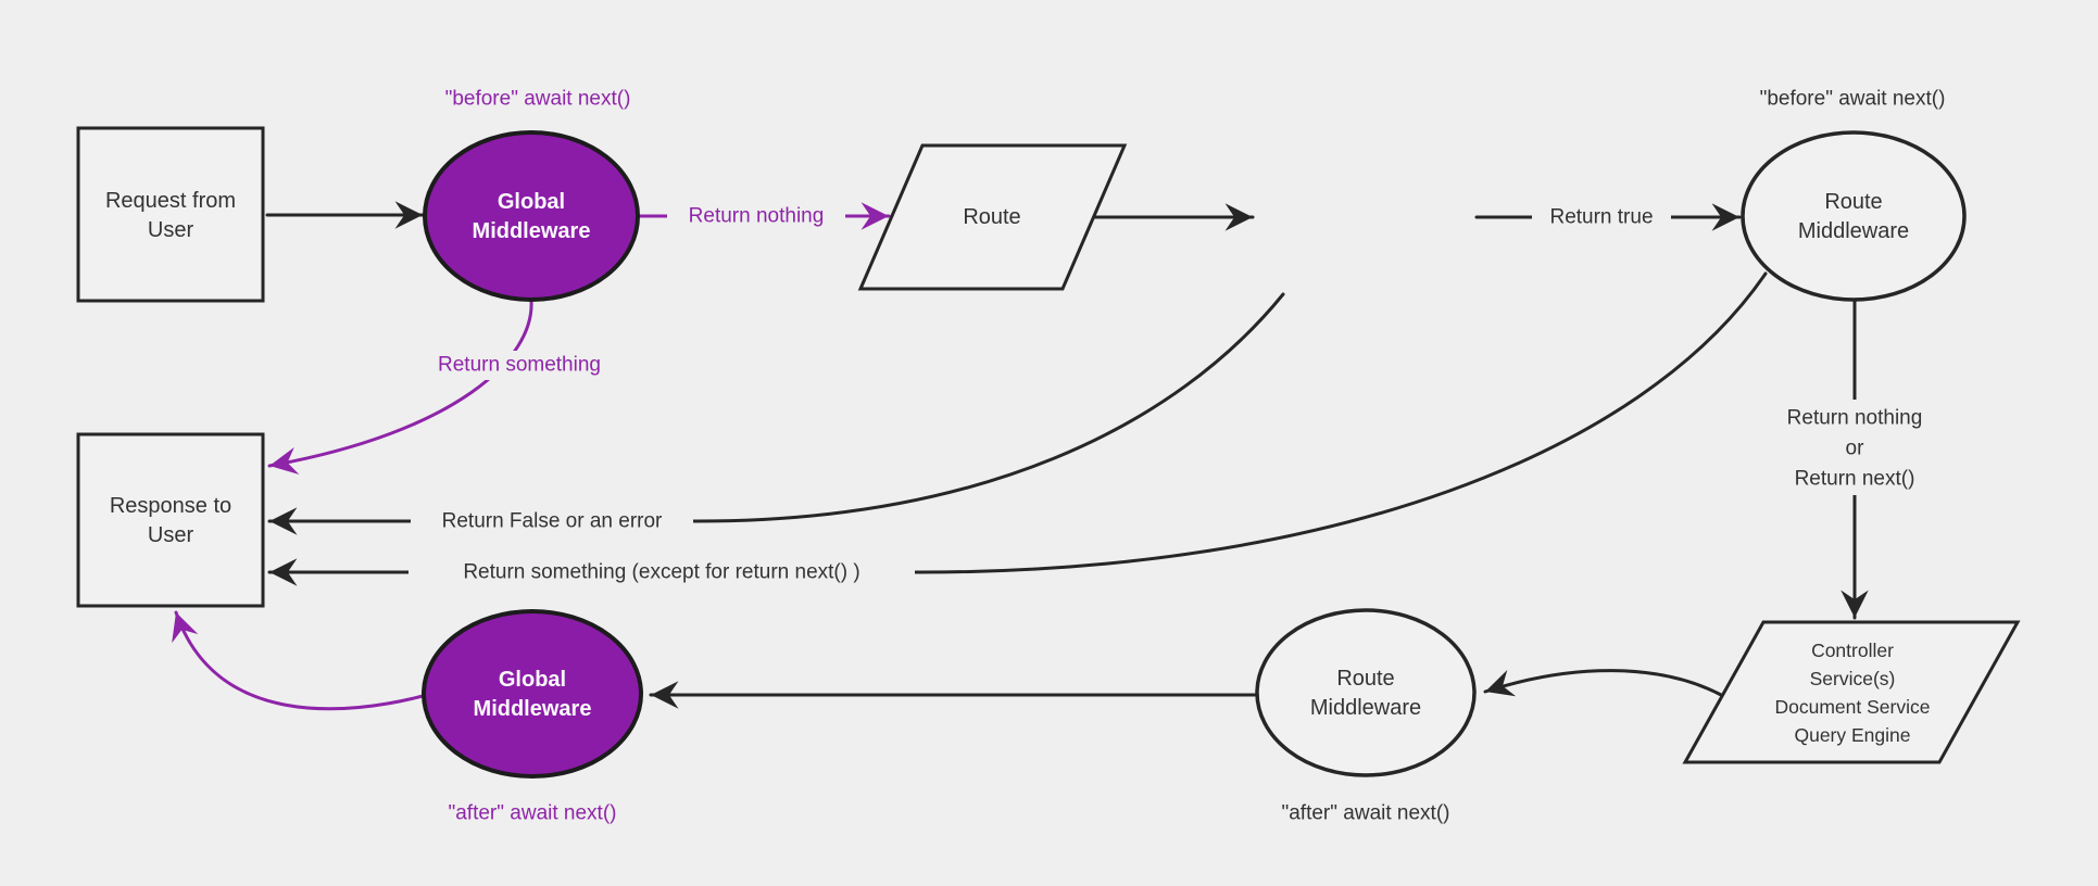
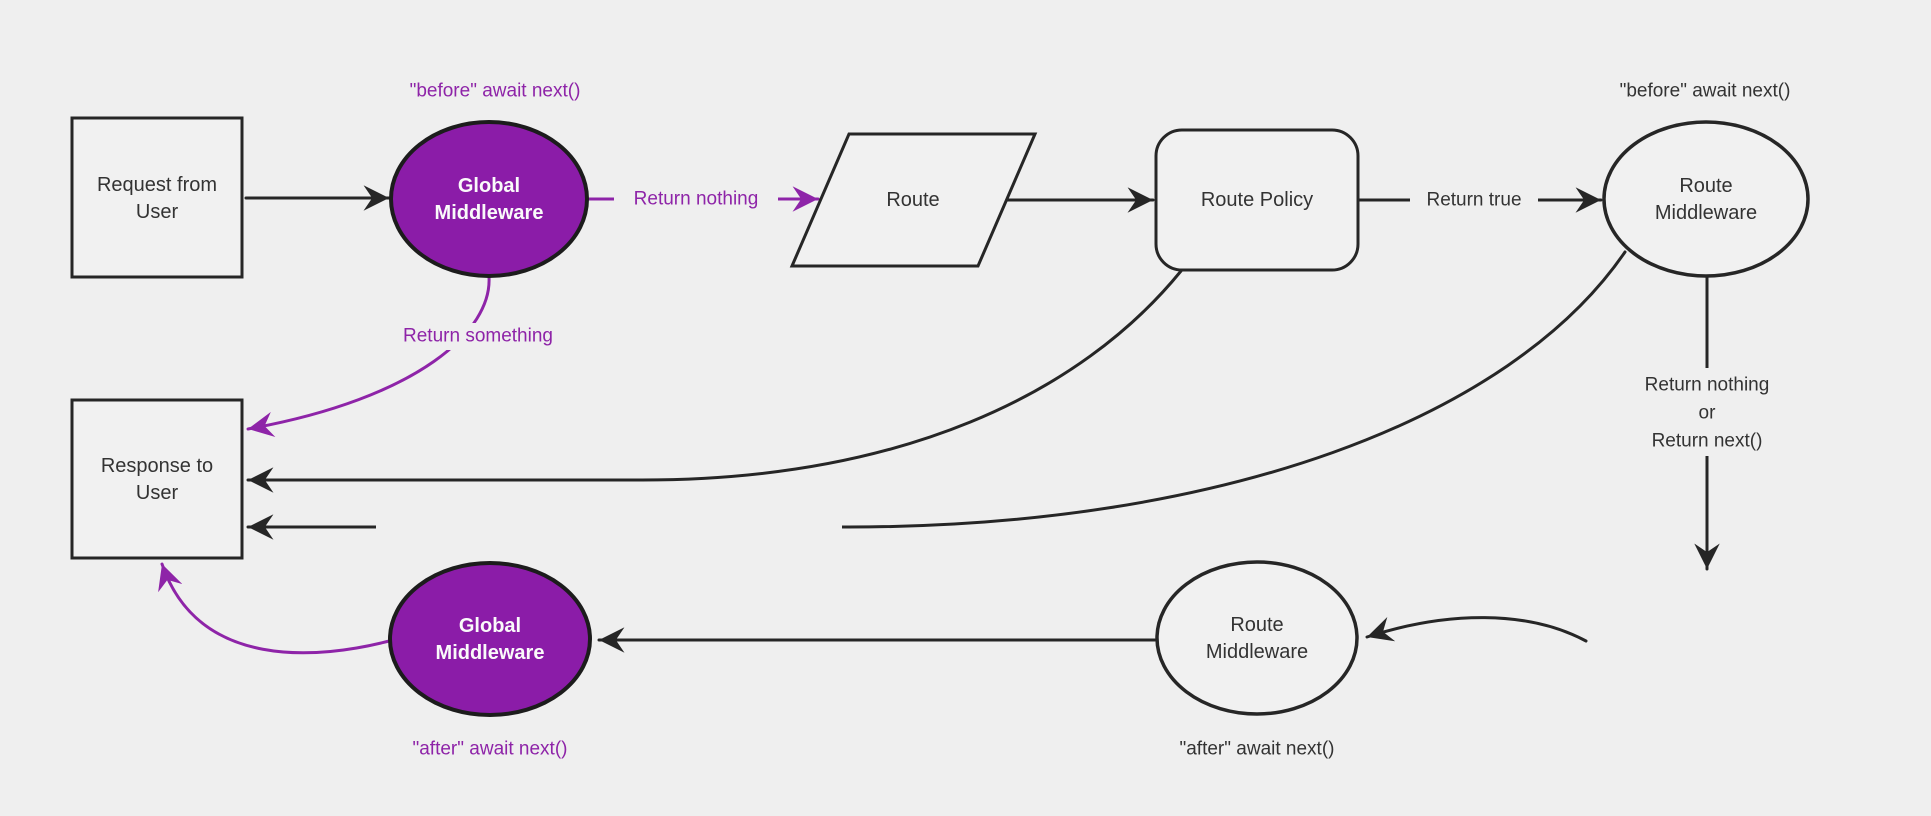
  Return nothing
  Return true
  Return something
- Return False or an error
- Return something (except for return next() )
  Return nothing
  or
  Return next()
  "before" await next()
  "before" await next()
  "after" await next()
  "after" await next()
  Request from
  User
  Global
  Middleware
  Route
+ Route Policy
  Route
  Middleware
- Controller
- Service(s)
- Document Service
- Query Engine
  Route
  Middleware
  Global
  Middleware
  Response to
  User
